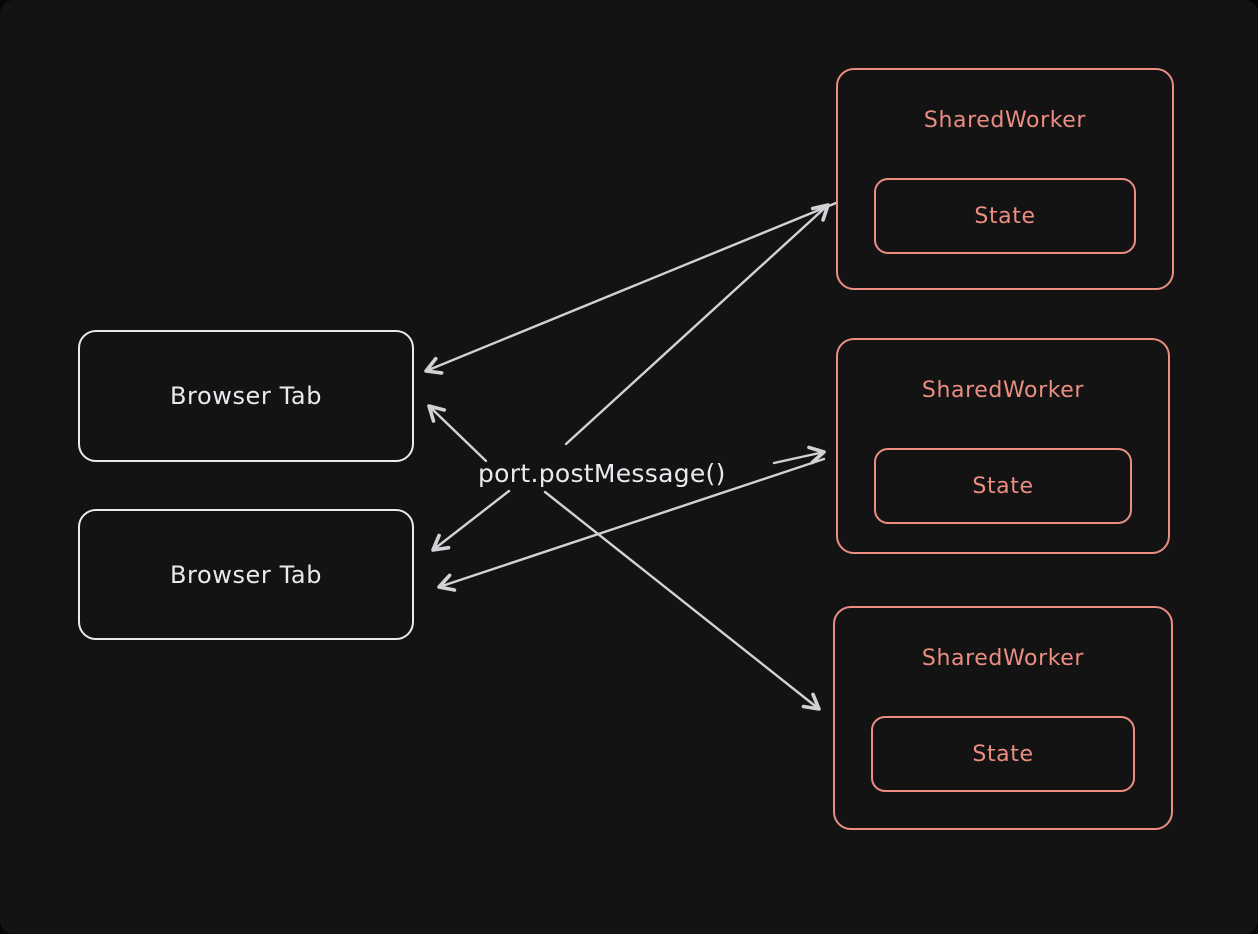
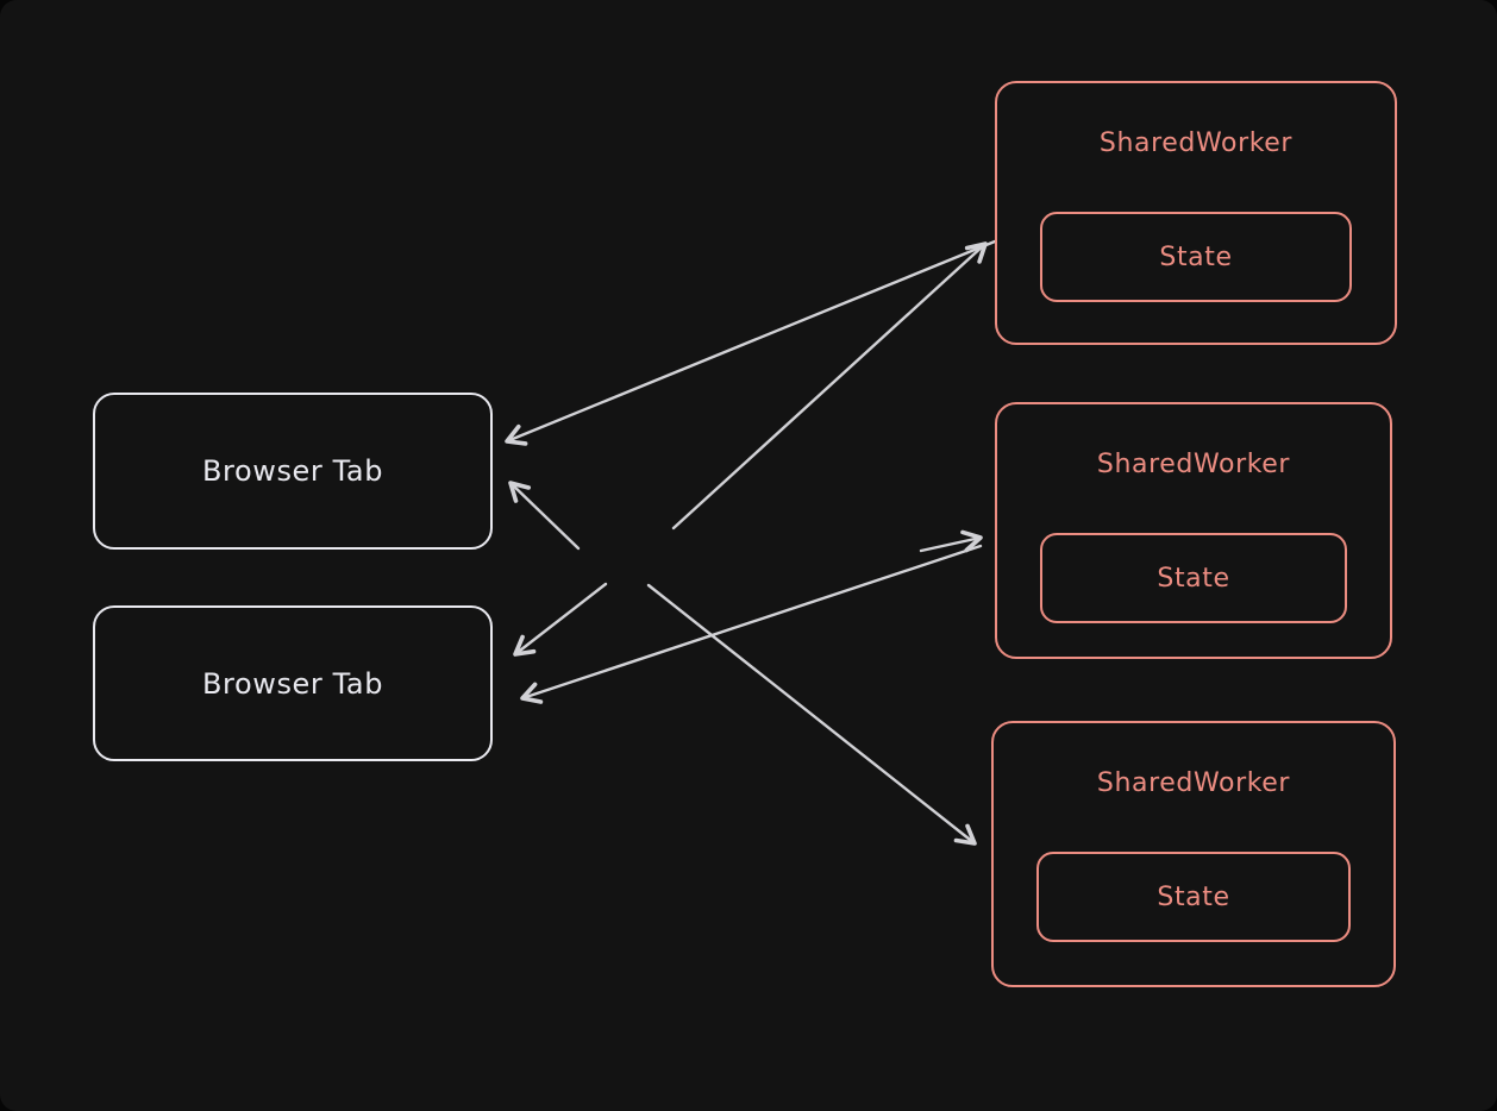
  Browser Tab
  Browser Tab
- port.postMessage()
  SharedWorker
  State
  SharedWorker
  State
  SharedWorker
  State
